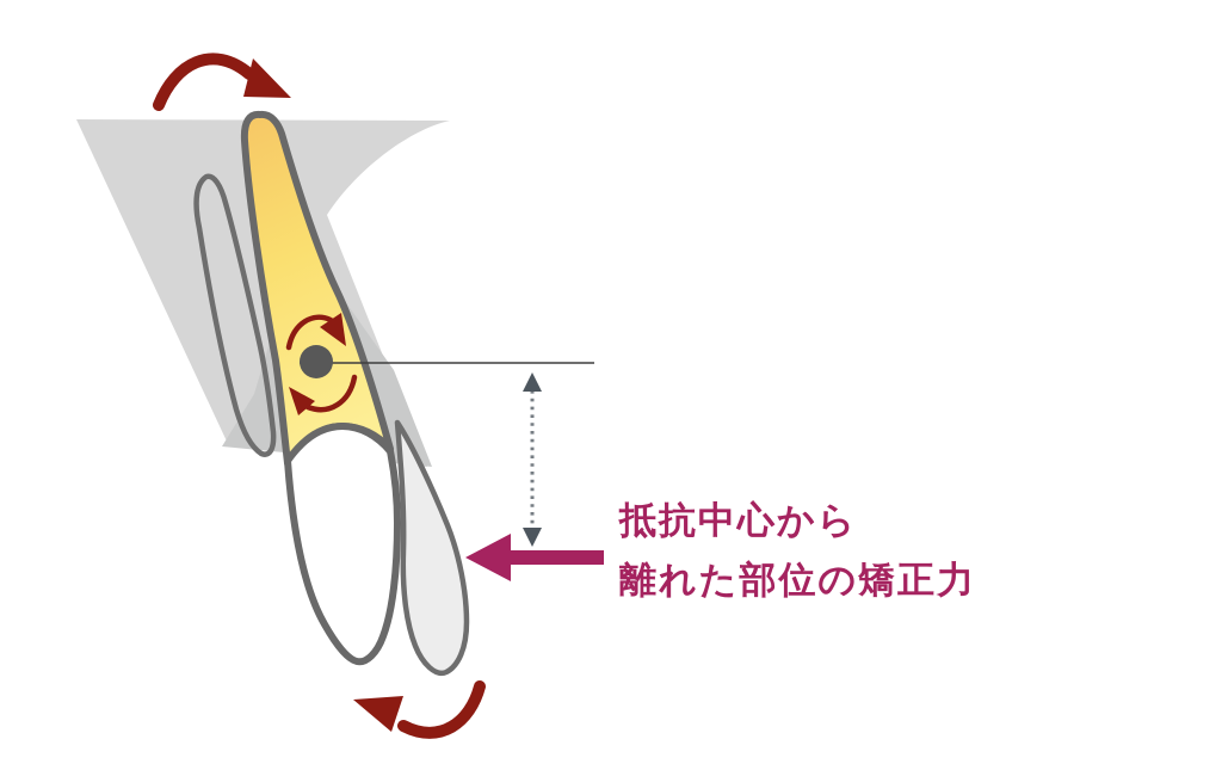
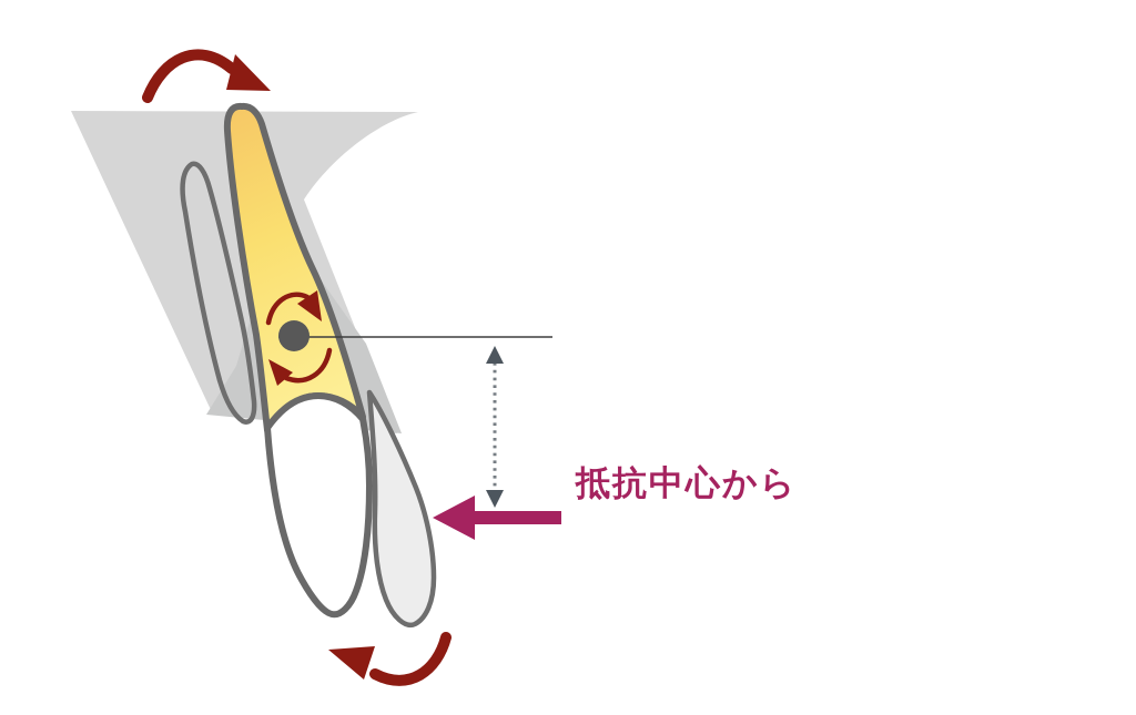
  抵抗中心から
- 離れた部位の矯正力
